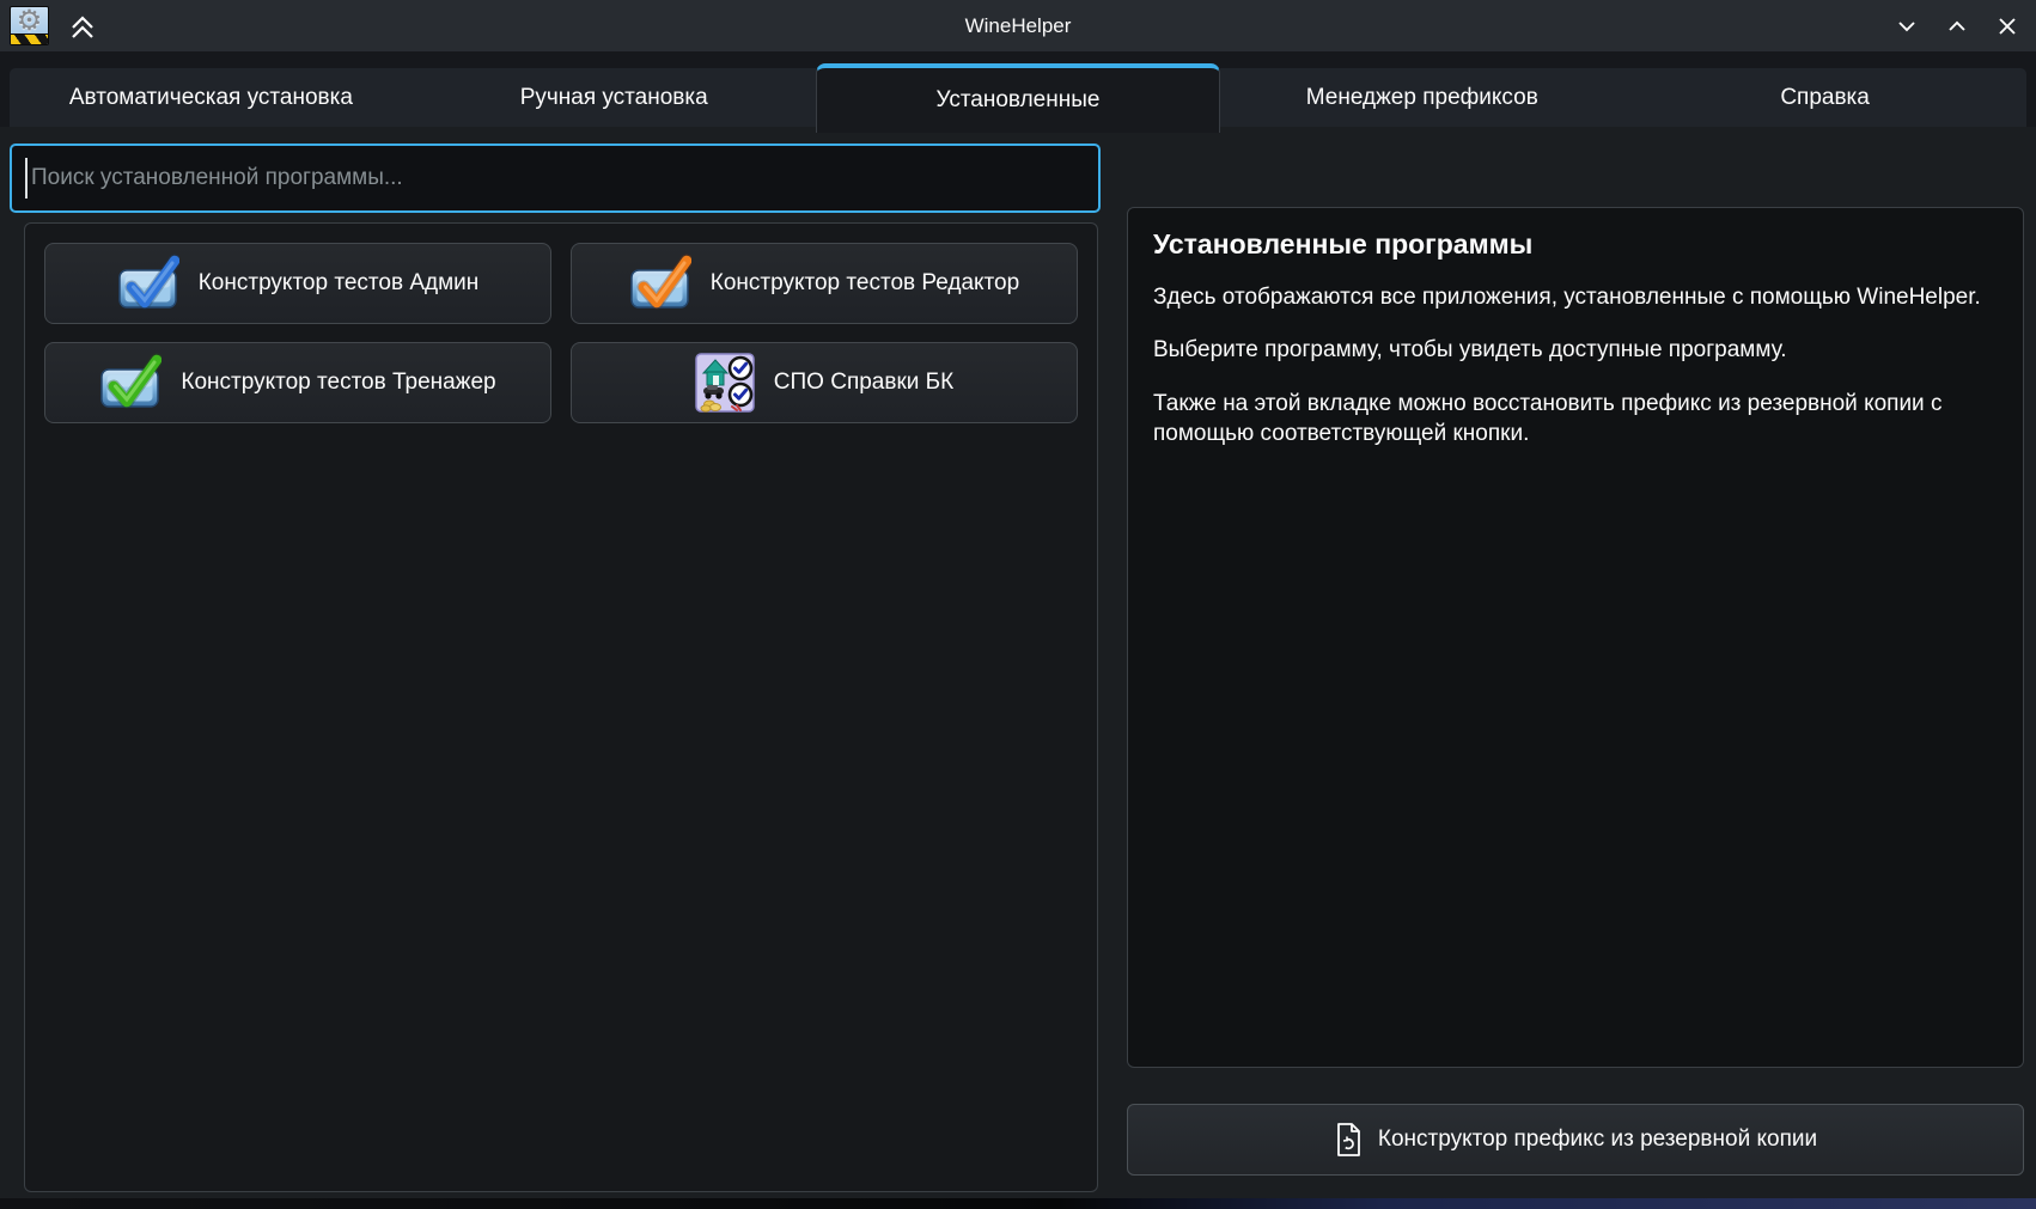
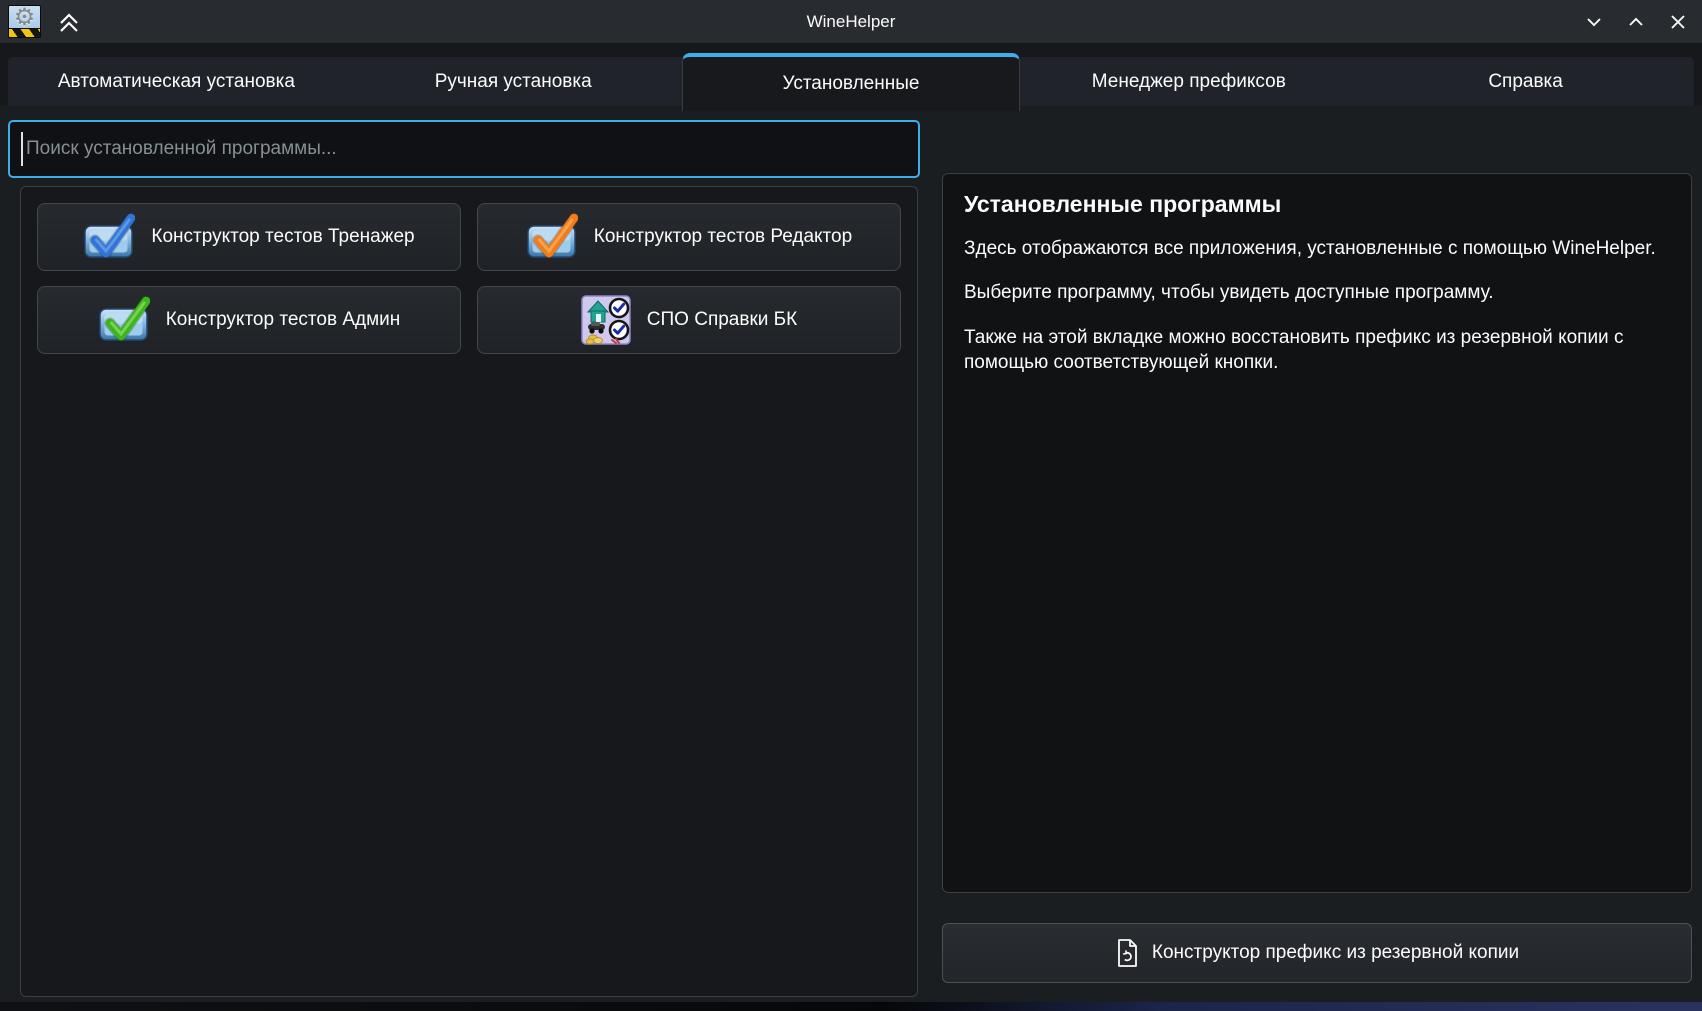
  ⚙
  WineHelper
  Автоматическая установка
  Ручная установка
  Установленные
  Менеджер префиксов
  Справка
  Поиск установленной программы...
- Конструктор тестов Админ
+ Конструктор тестов Тренажер
  Конструктор тестов Редактор
- Конструктор тестов Тренажер
+ Конструктор тестов Админ
  СПО Справки БК
  Установленные программы
  Здесь отображаются все приложения, установленные с помощью WineHelper.
  Выберите программу, чтобы увидеть доступные программу.
  Также на этой вкладке можно восстановить префикс из резервной копии с помощью соответствующей кнопки.
  Конструктор префикс из резервной копии
